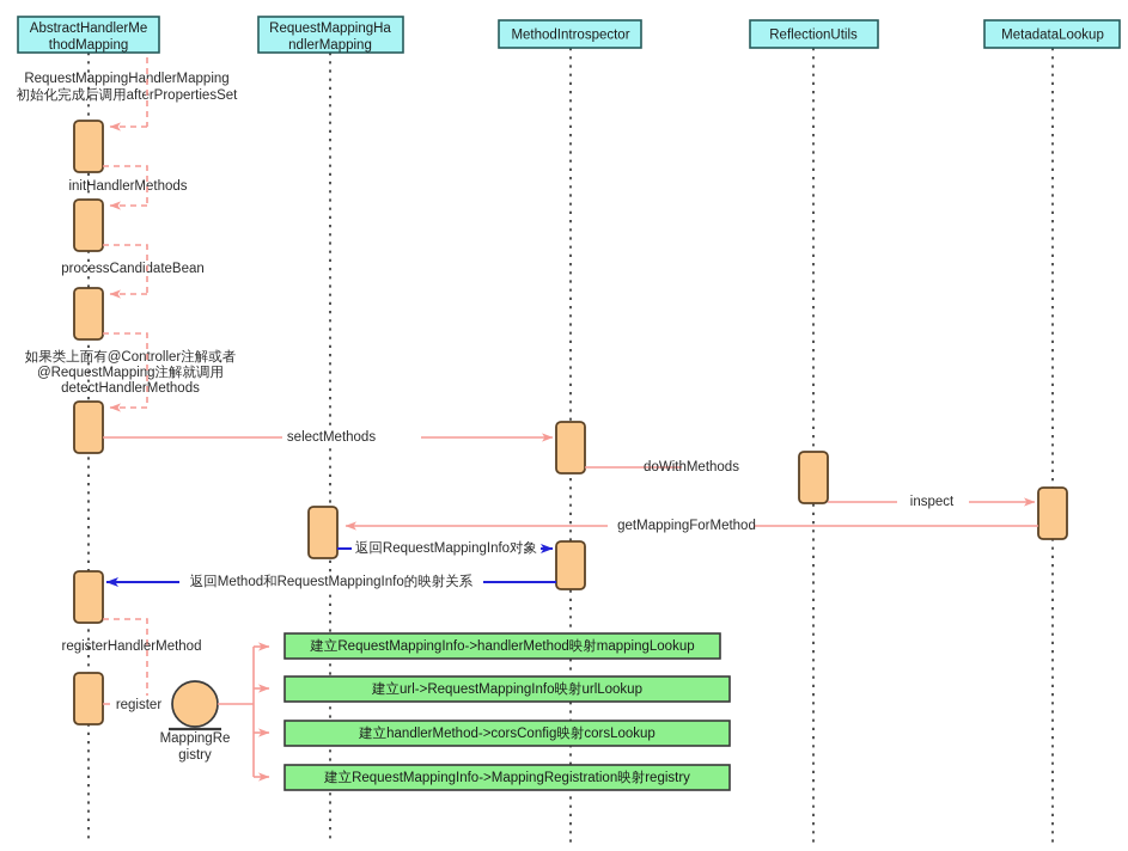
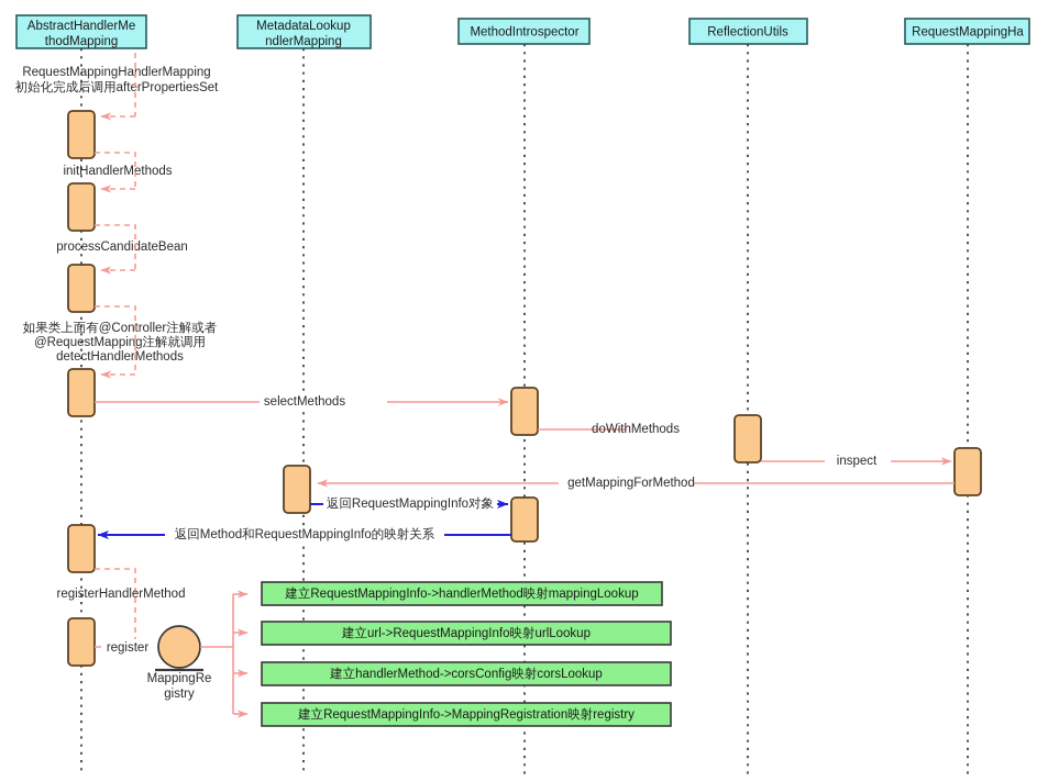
  AbstractHandlerMe
  thodMapping
- RequestMappingHa
+ MetadataLookup
  ndlerMapping
  MethodIntrospector
  ReflectionUtils
- MetadataLookup
+ RequestMappingHa
  RequestMappingHandlerMapping
  初始化完成后调用afterPropertiesSet
  initHandlerMethods
  processCandidateBean
  如果类上面有@Controller注解或者
  @RequestMapping注解就调用
  detectHandlerMethods
  selectMethods
  doWithMethods
  inspect
  getMappingForMethod
  返回RequestMappingInfo对象
  返回Method和RequestMappingInfo的映射关系
  registerHandlerMethod
  register
  MappingRe
  gistry
  建立RequestMappingInfo->handlerMethod映射mappingLookup
  建立url->RequestMappingInfo映射urlLookup
  建立handlerMethod->corsConfig映射corsLookup
  建立RequestMappingInfo->MappingRegistration映射registry
